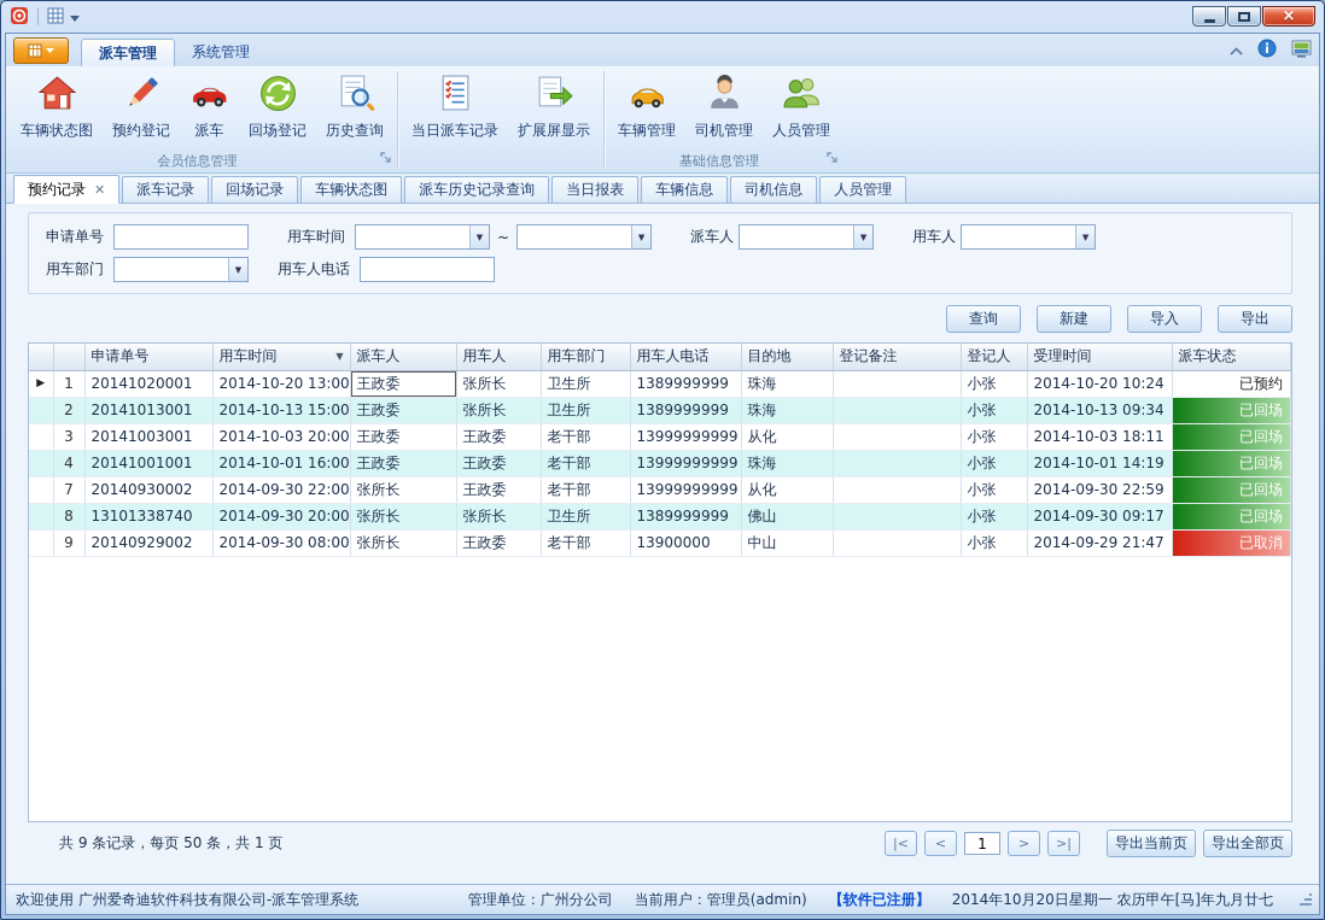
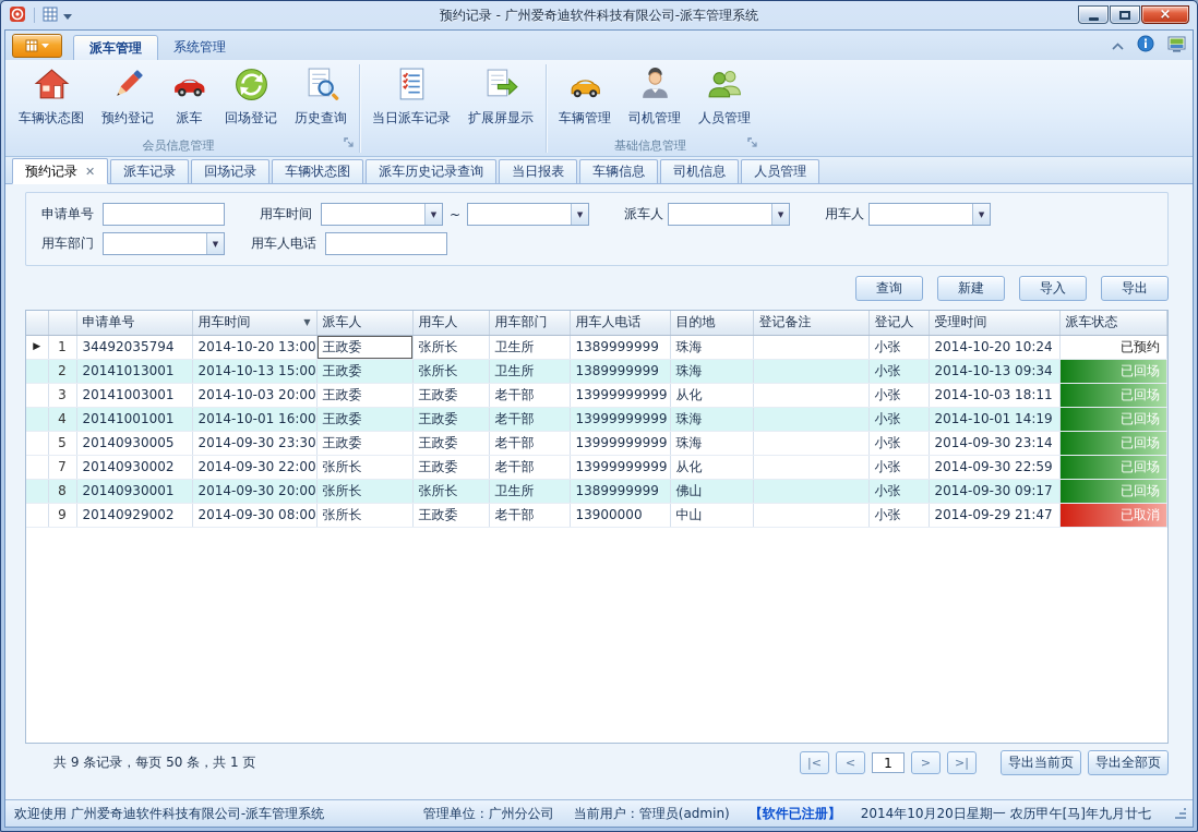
+ 预约记录 - 广州爱奇迪软件科技有限公司-派车管理系统
  ×
  派车管理
  系统管理
  车辆状态图
  预约登记
  派车
  回场登记
  历史查询
  会员信息管理
  当日派车记录
  扩展屏显示
  车辆管理
  司机管理
  人员管理
  基础信息管理
  预约记录
  ✕
  派车记录
  回场记录
  车辆状态图
  派车历史记录查询
  当日报表
  车辆信息
  司机信息
  人员管理
  申请单号
  用车时间
  ▼
  ~
  ▼
  派车人
  ▼
  用车人
  ▼
  用车部门
  ▼
  用车人电话
  查询
  新建
  导入
  导出
  		申请单号	用车时间 ▼	派车人	用车人	用车部门	用车人电话	目的地	登记备注	登记人	受理时间	派车状态
- ▶	1	20141020001	2014-10-20 13:00	王政委	张所长	卫生所	1389999999	珠海		小张	2014-10-20 10:24	已预约
+ ▶	1	34492035794	2014-10-20 13:00	王政委	张所长	卫生所	1389999999	珠海		小张	2014-10-20 10:24	已预约
  	2	20141013001	2014-10-13 15:00	王政委	张所长	卫生所	1389999999	珠海		小张	2014-10-13 09:34	已回场
  	3	20141003001	2014-10-03 20:00	王政委	王政委	老干部	13999999999	从化		小张	2014-10-03 18:11	已回场
  	4	20141001001	2014-10-01 16:00	王政委	王政委	老干部	13999999999	珠海		小张	2014-10-01 14:19	已回场
+ 	5	20140930005	2014-09-30 23:30	王政委	王政委	老干部	13999999999	珠海		小张	2014-09-30 23:14	已回场
  	7	20140930002	2014-09-30 22:00	张所长	王政委	老干部	13999999999	从化		小张	2014-09-30 22:59	已回场
- 	8	13101338740	2014-09-30 20:00	张所长	张所长	卫生所	1389999999	佛山		小张	2014-09-30 09:17	已回场
+ 	8	20140930001	2014-09-30 20:00	张所长	张所长	卫生所	1389999999	佛山		小张	2014-09-30 09:17	已回场
  	9	20140929002	2014-09-30 08:00	张所长	王政委	老干部	13900000	中山		小张	2014-09-29 21:47	已取消
  共 9 条记录，每页 50 条，共 1 页
  |<
  <
  1
  >
  >|
  导出当前页
  导出全部页
  欢迎使用 广州爱奇迪软件科技有限公司-派车管理系统
  管理单位：广州分公司
  当前用户：管理员(admin)
  【软件已注册】
  2014年10月20日星期一 农历甲午[马]年九月廿七
